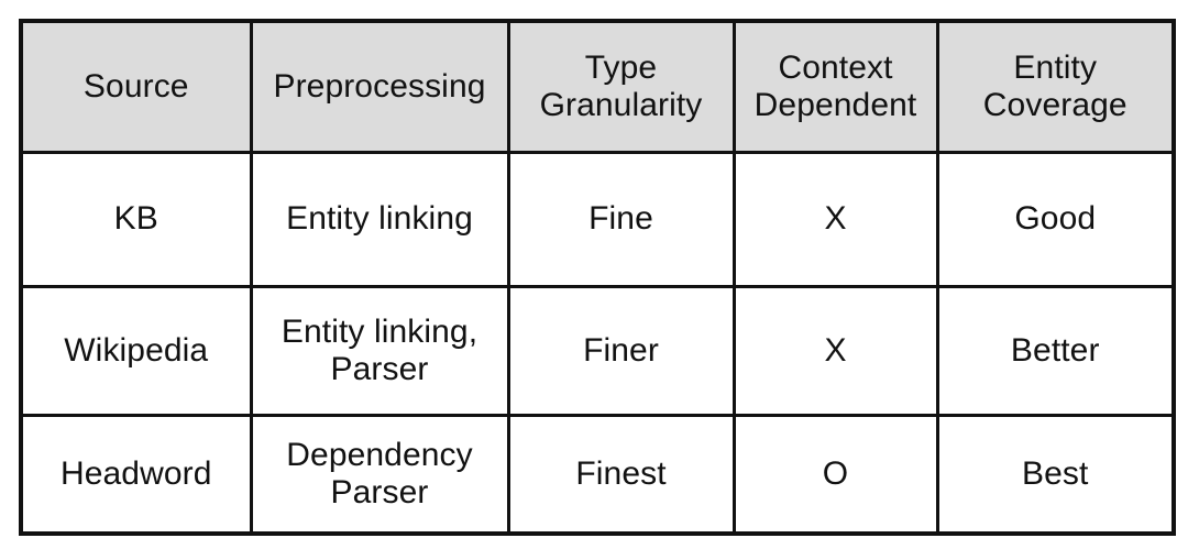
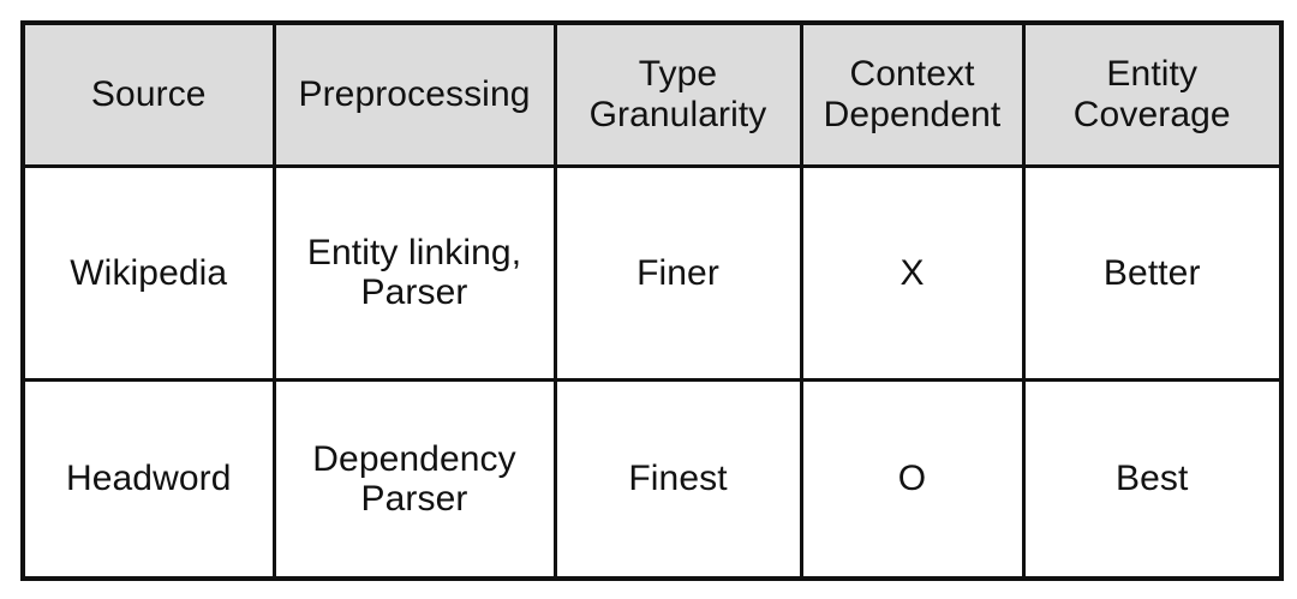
  Source	Preprocessing	Type Granularity	Context Dependent	Entity Coverage
- KB	Entity linking	Fine	X	Good
  Wikipedia	Entity linking, Parser	Finer	X	Better
  Headword	Dependency Parser	Finest	O	Best
